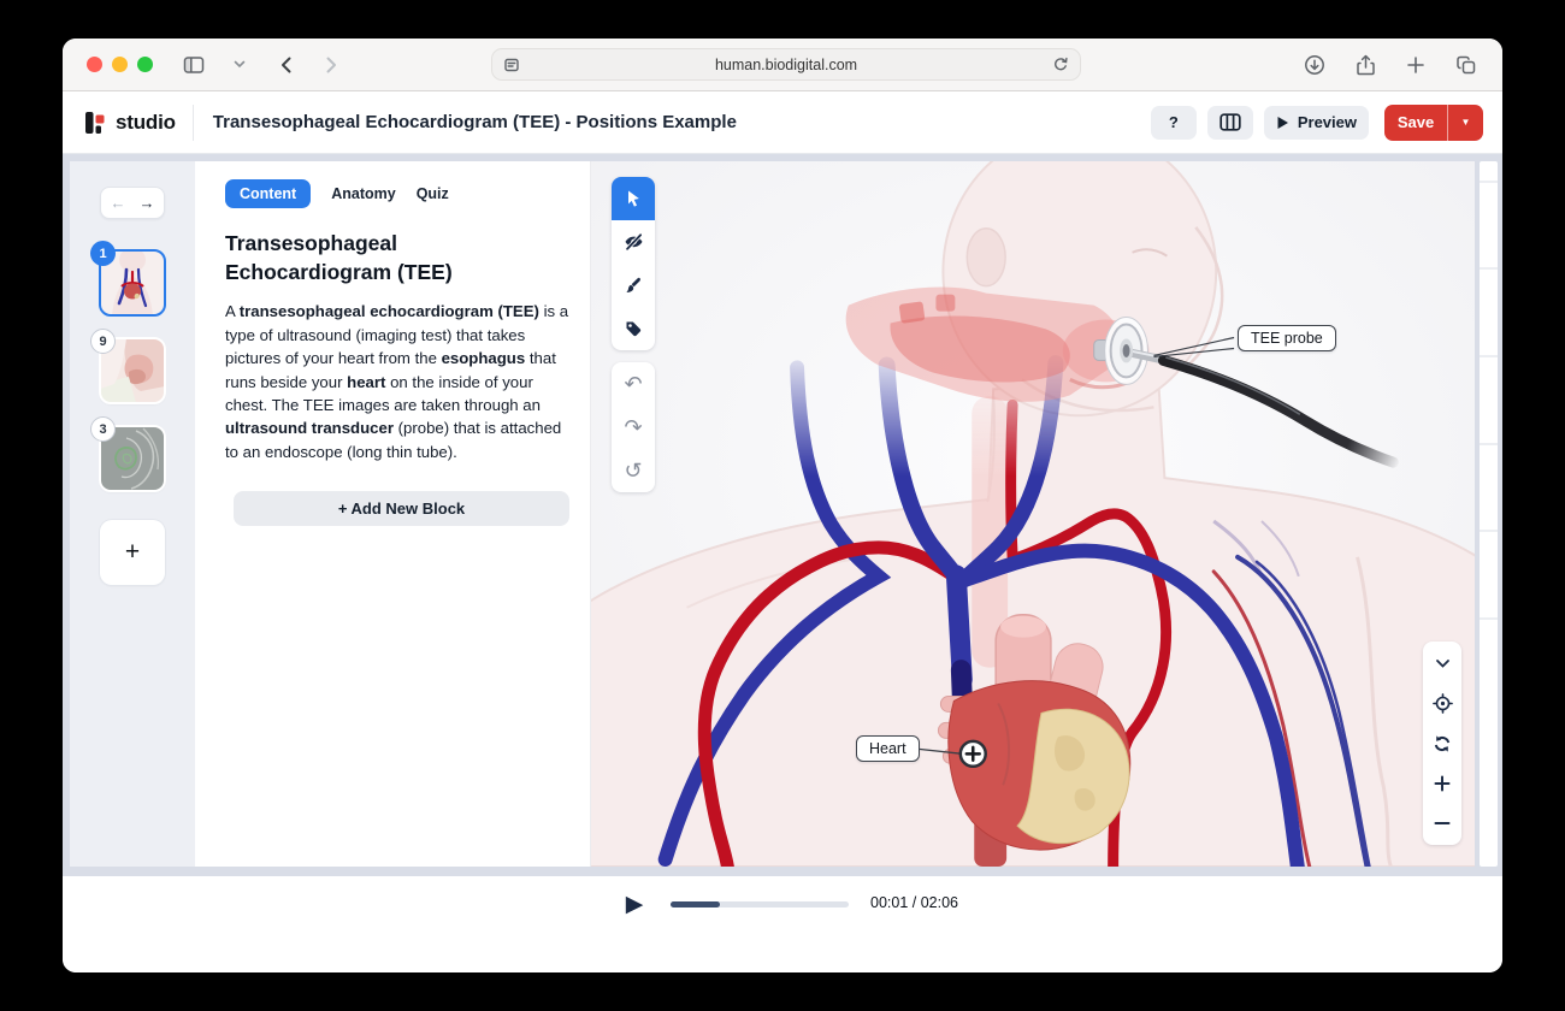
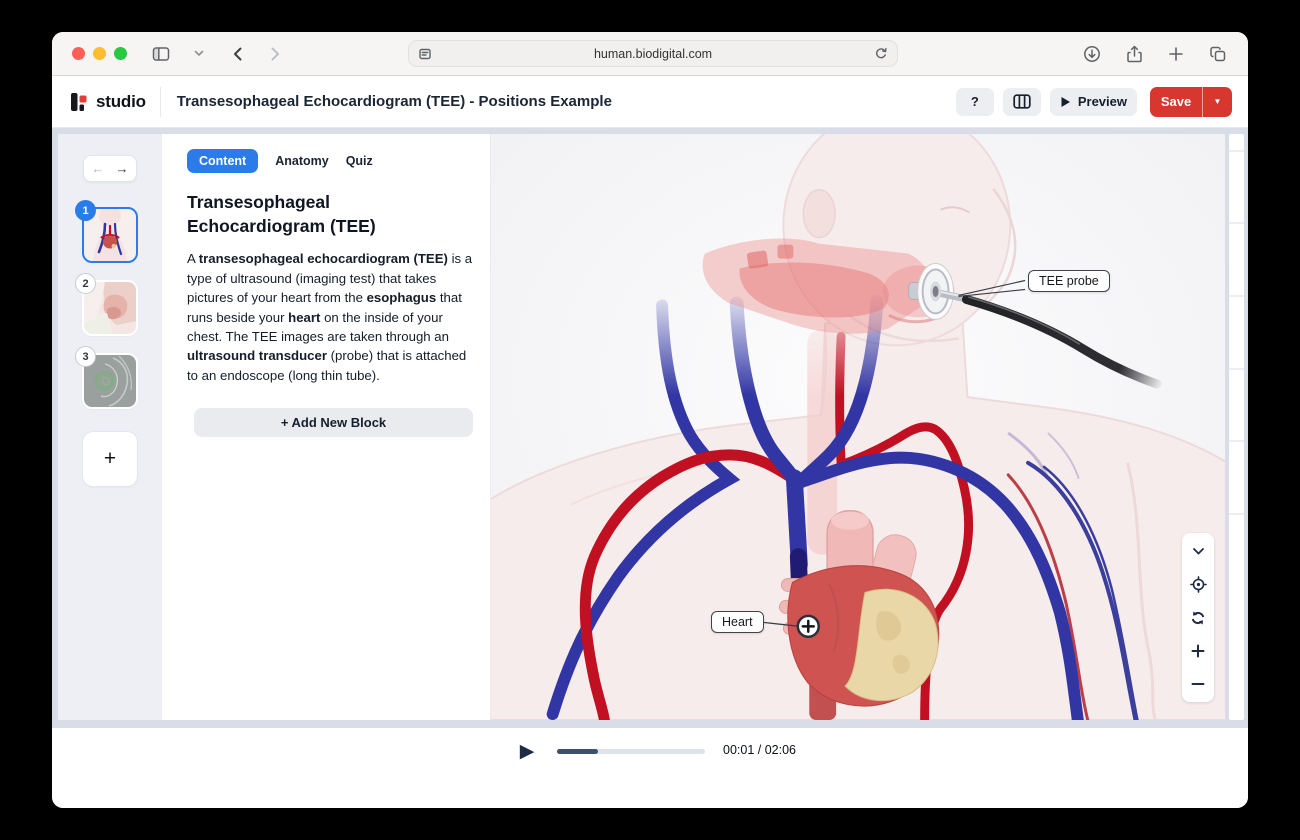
  human.biodigital.com
  studio
  Transesophageal Echocardiogram (TEE) - Positions Example
  ?
  Preview
  Save
  ▼
  ←
  →
  1
- 9
+ 2
  3
  +
  Content
  Anatomy
  Quiz
  Transesophageal Echocardiogram (TEE)
  A transesophageal echocardiogram (TEE) is a type of ultrasound (imaging test) that takes pictures of your heart from the esophagus that runs beside your heart on the inside of your chest. The TEE images are taken through an ultrasound transducer (probe) that is attached to an endoscope (long thin tube).
  + Add New Block
- ↶
- ↷
- ↺
  TEE probe
  Heart
  ▶
  00:01 / 02:06
